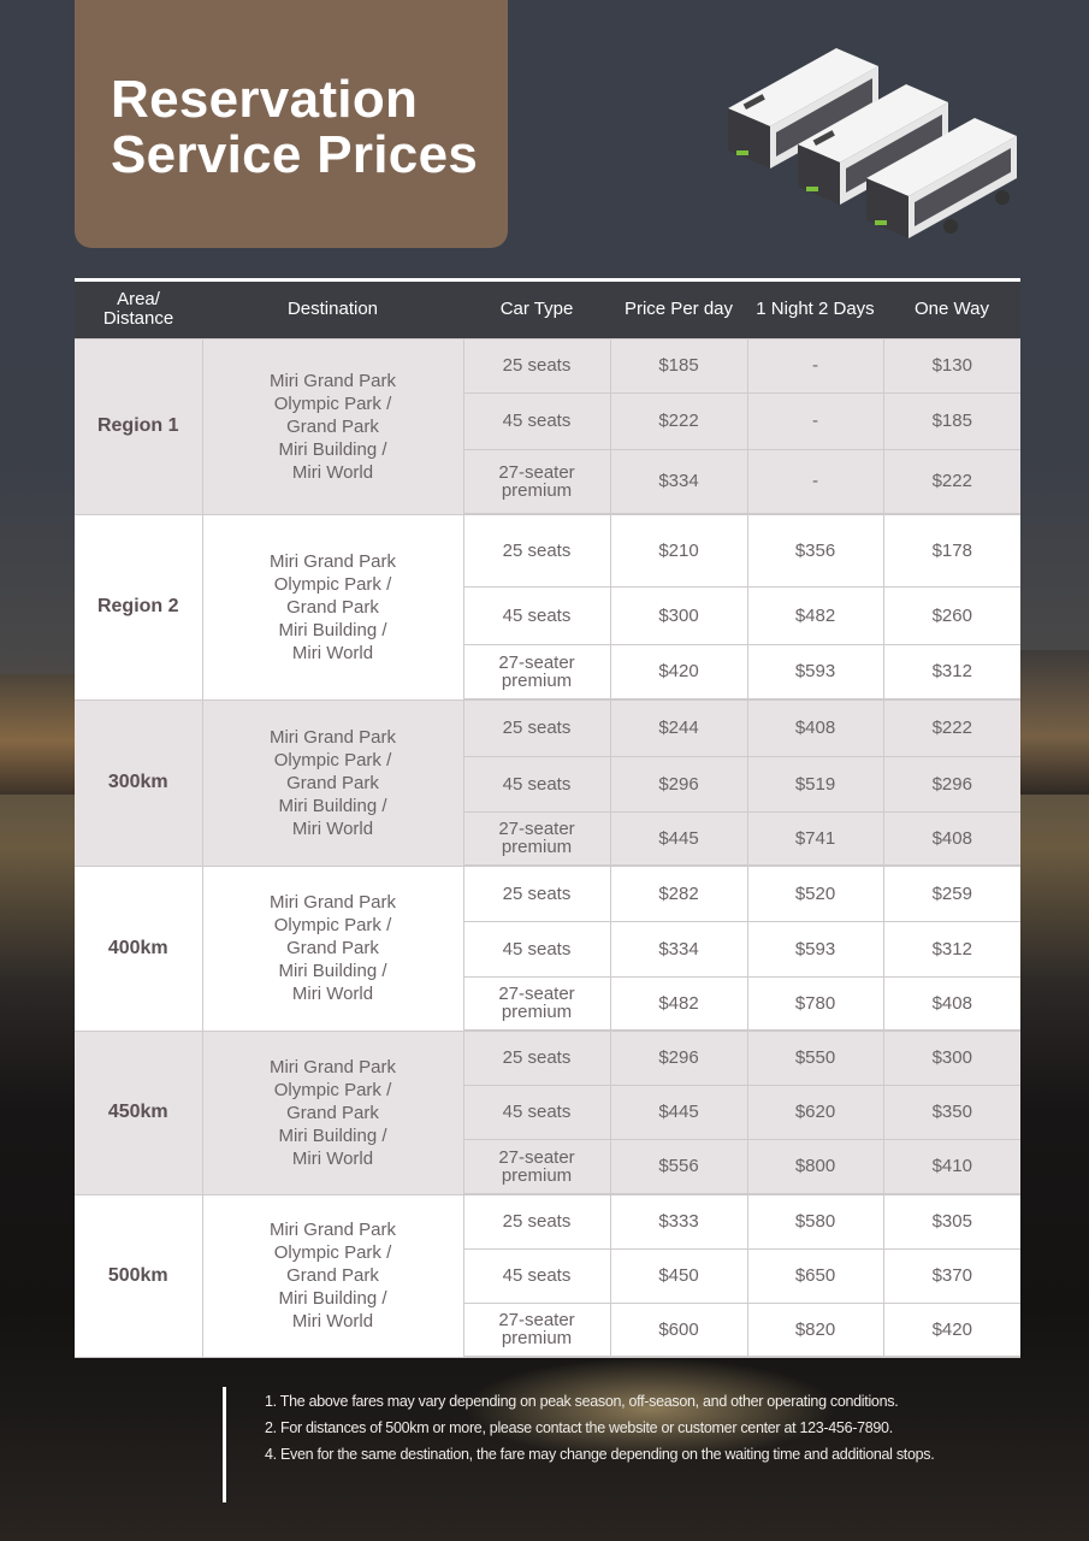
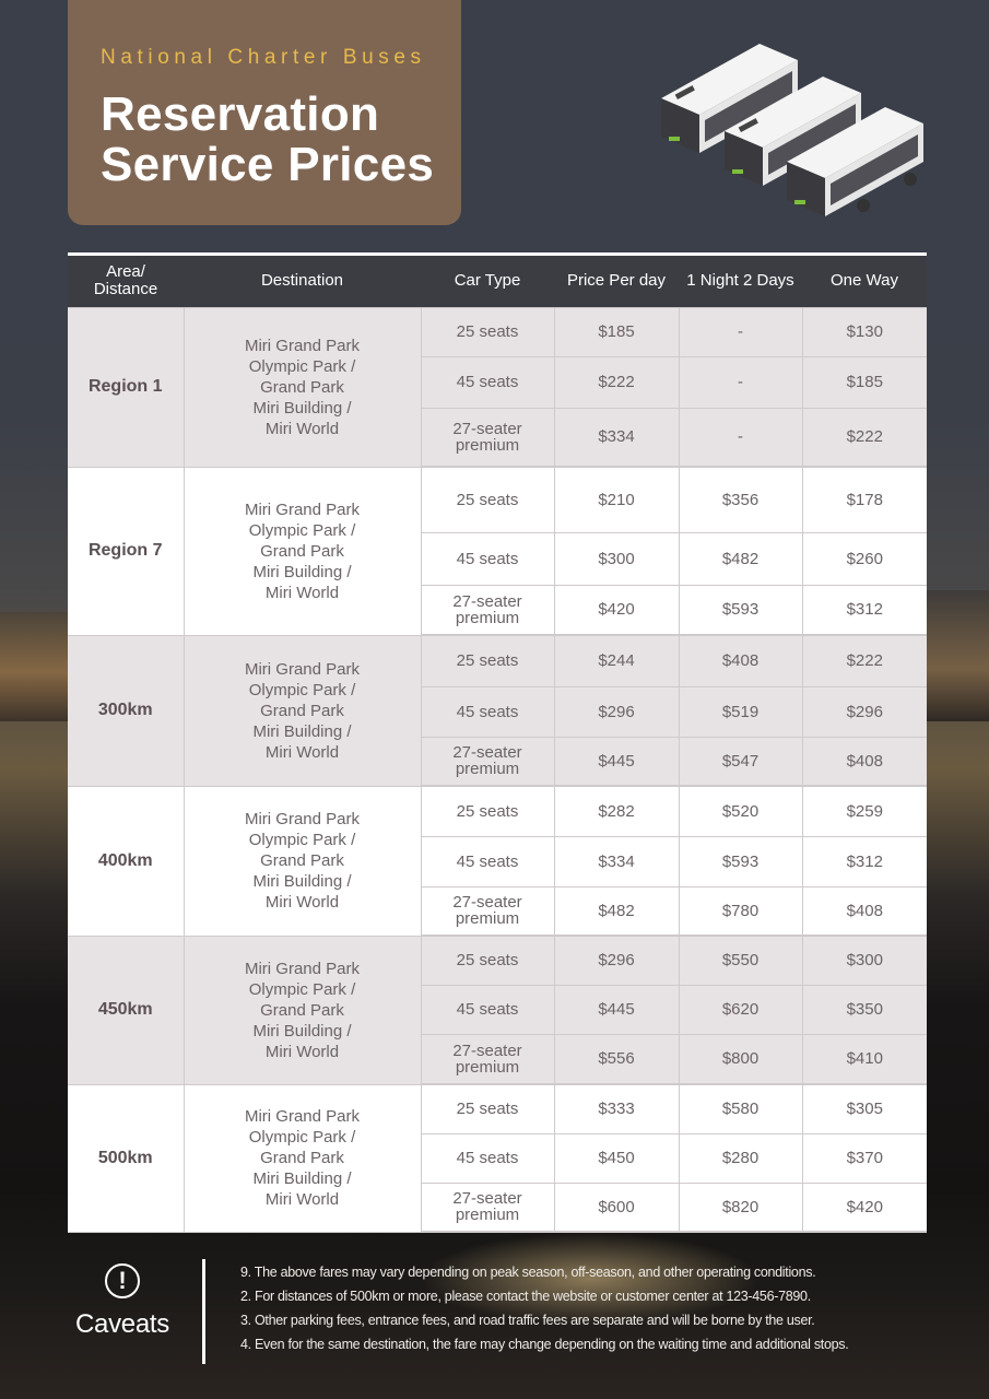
+ National Charter Buses
  Reservation
  Service Prices
  Area/ Distance	Destination	Car Type	Price Per day	1 Night 2 Days	One Way
  Region 1	Miri Grand ParkOlympic Park /Grand ParkMiri Building /Miri World	25 seats	$185	-	$130
  45 seats	$222	-	$185
  27-seaterpremium	$334	-	$222
- Region 2	Miri Grand ParkOlympic Park /Grand ParkMiri Building /Miri World	25 seats	$210	$356	$178
+ Region 7	Miri Grand ParkOlympic Park /Grand ParkMiri Building /Miri World	25 seats	$210	$356	$178
  45 seats	$300	$482	$260
  27-seaterpremium	$420	$593	$312
  300km	Miri Grand ParkOlympic Park /Grand ParkMiri Building /Miri World	25 seats	$244	$408	$222
  45 seats	$296	$519	$296
- 27-seaterpremium	$445	$741	$408
+ 27-seaterpremium	$445	$547	$408
  400km	Miri Grand ParkOlympic Park /Grand ParkMiri Building /Miri World	25 seats	$282	$520	$259
  45 seats	$334	$593	$312
  27-seaterpremium	$482	$780	$408
  450km	Miri Grand ParkOlympic Park /Grand ParkMiri Building /Miri World	25 seats	$296	$550	$300
  45 seats	$445	$620	$350
  27-seaterpremium	$556	$800	$410
  500km	Miri Grand ParkOlympic Park /Grand ParkMiri Building /Miri World	25 seats	$333	$580	$305
- 45 seats	$450	$650	$370
+ 45 seats	$450	$280	$370
  27-seaterpremium	$600	$820	$420
+ !
+ Caveats
- 1. The above fares may vary depending on peak season, off-season, and other operating conditions.
+ 9. The above fares may vary depending on peak season, off-season, and other operating conditions.
  2. For distances of 500km or more, please contact the website or customer center at 123-456-7890.
+ 3. Other parking fees, entrance fees, and road traffic fees are separate and will be borne by the user.
  4. Even for the same destination, the fare may change depending on the waiting time and additional stops.
